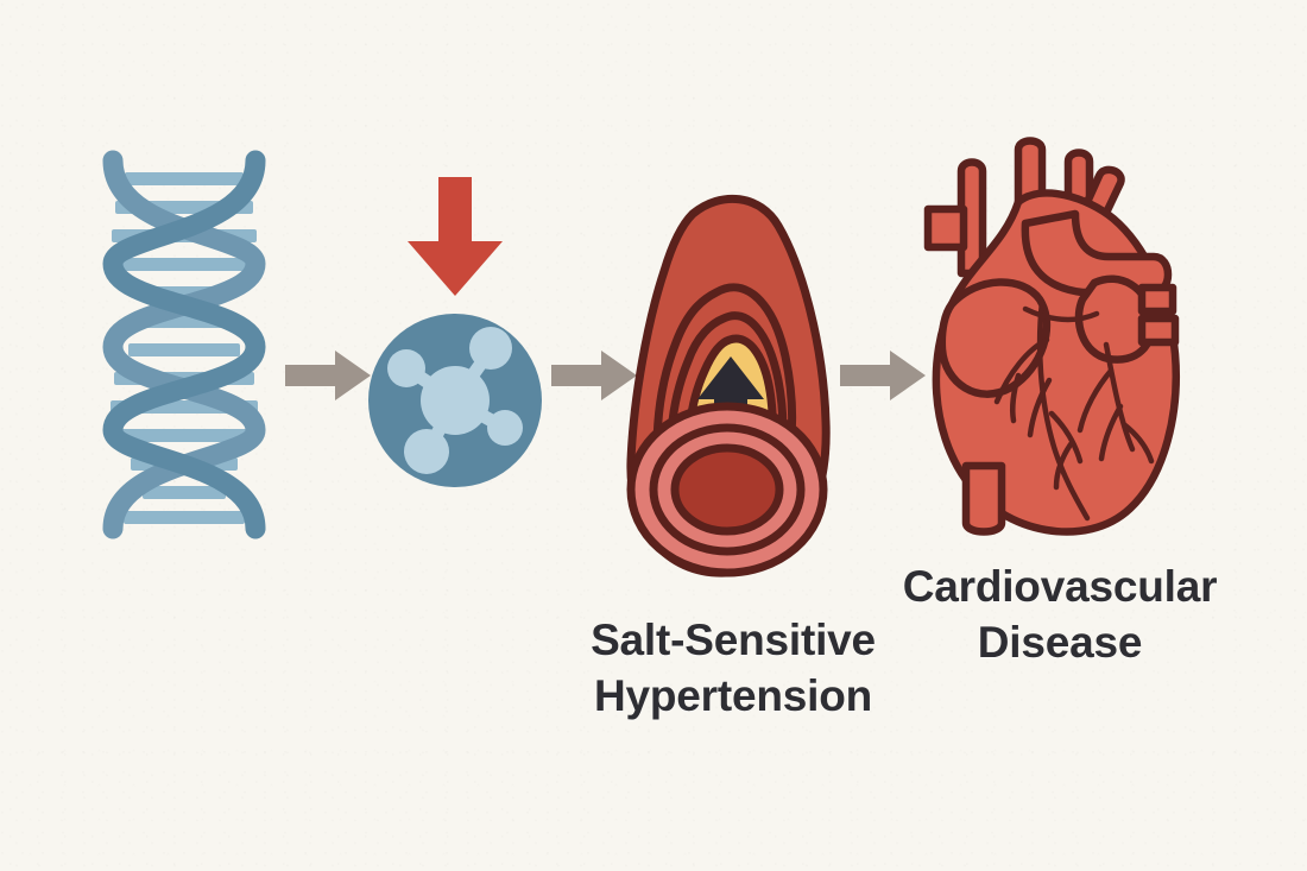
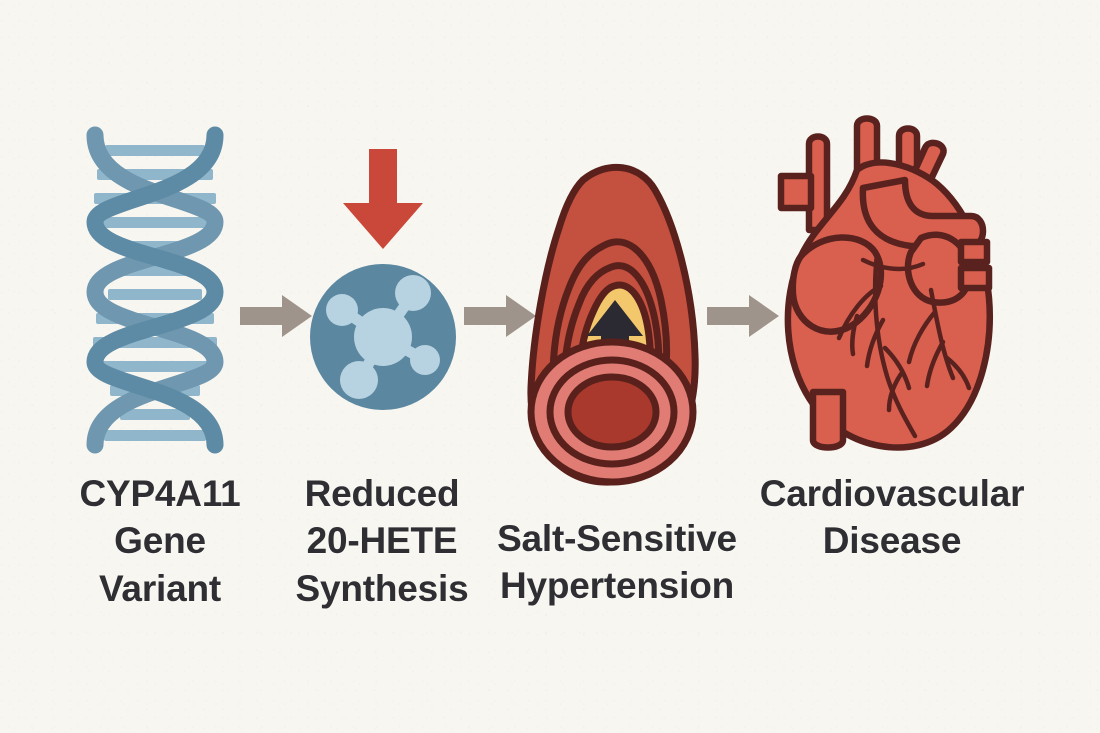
+ CYP4A11
+ Gene
+ Variant
+ Reduced
+ 20-HETE
+ Synthesis
  Salt-Sensitive
  Hypertension
  Cardiovascular
  Disease
